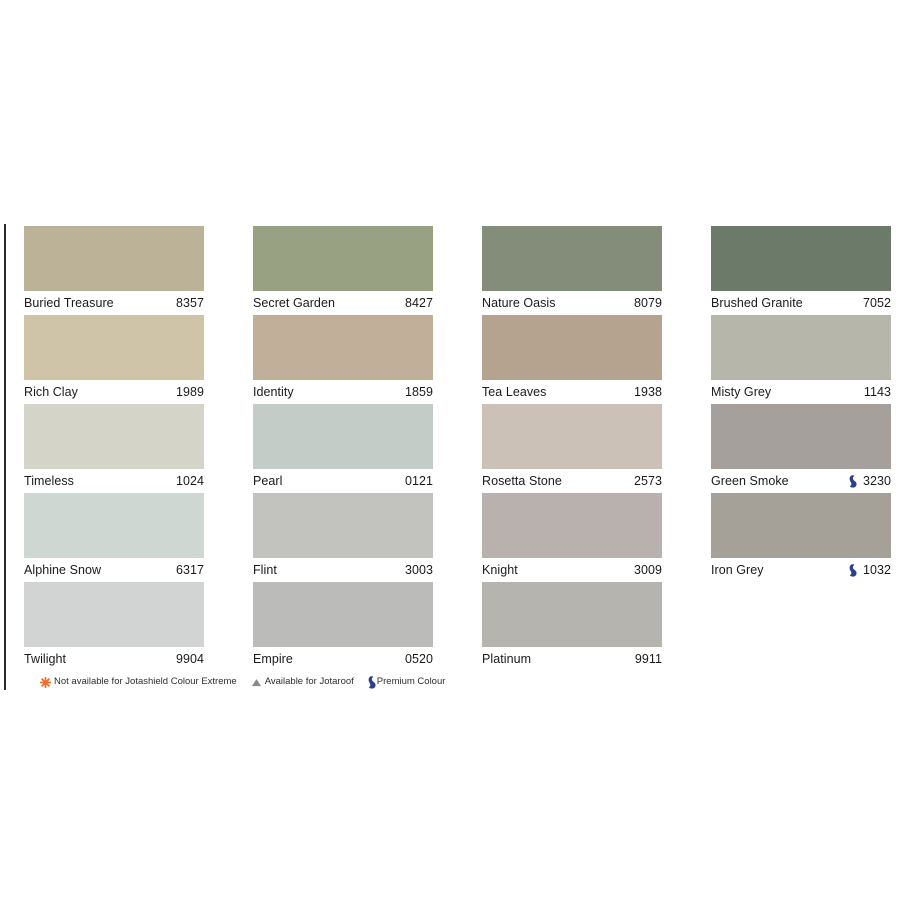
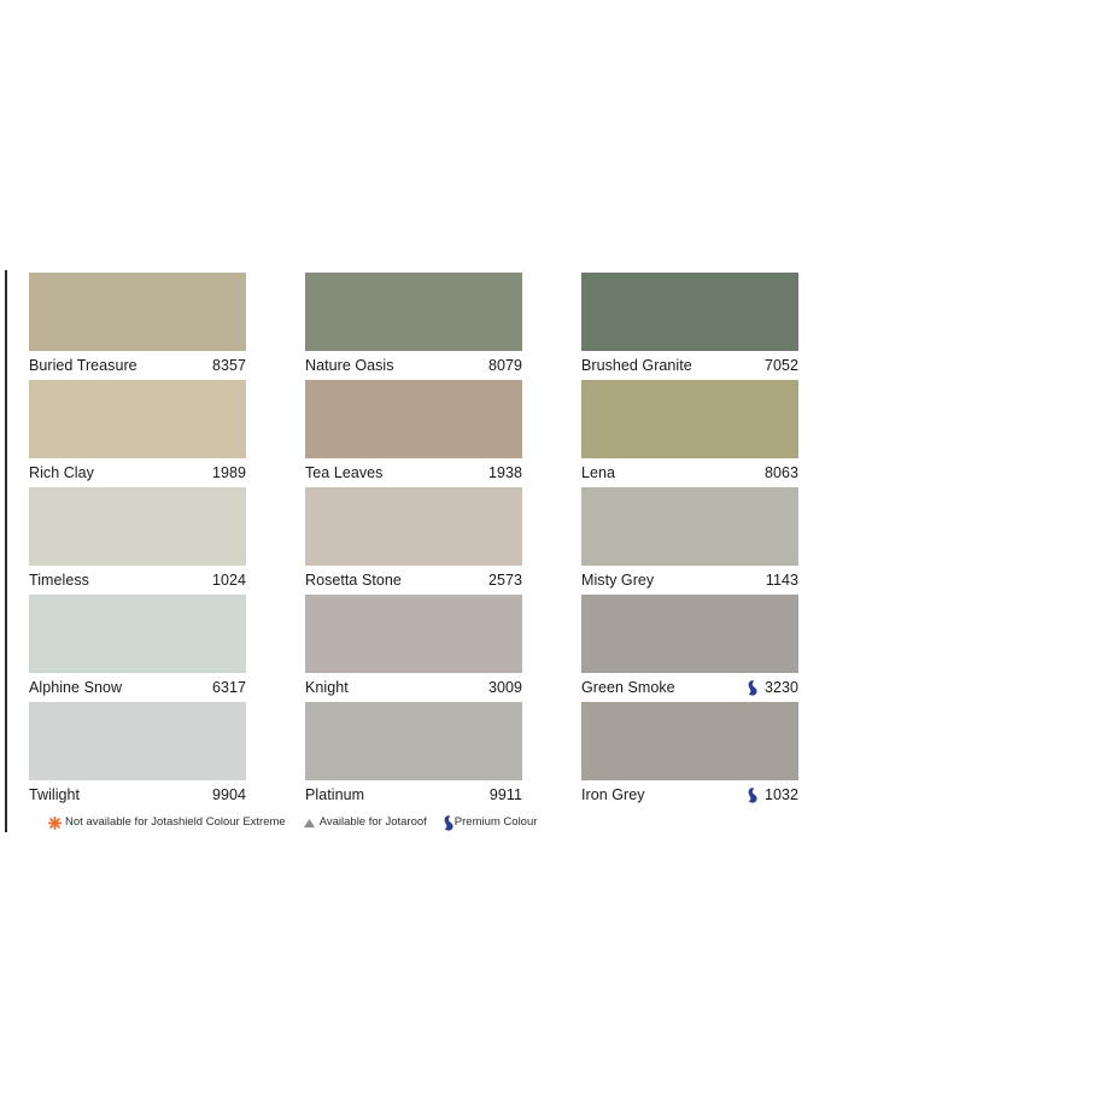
  Buried Treasure
  8357
  Rich Clay
  1989
  Timeless
  1024
  Alphine Snow
  6317
  Twilight
  9904
- Secret Garden
- 8427
- Identity
- 1859
- Pearl
- 0121
- Flint
- 3003
- Empire
- 0520
  Nature Oasis
  8079
  Tea Leaves
  1938
  Rosetta Stone
  2573
  Knight
  3009
  Platinum
  9911
  Brushed Granite
  7052
+ Lena
+ 8063
  Misty Grey
  1143
  Green Smoke
  3230
  Iron Grey
  1032
  Not available for Jotashield Colour Extreme
  Available for Jotaroof
  Premium Colour
